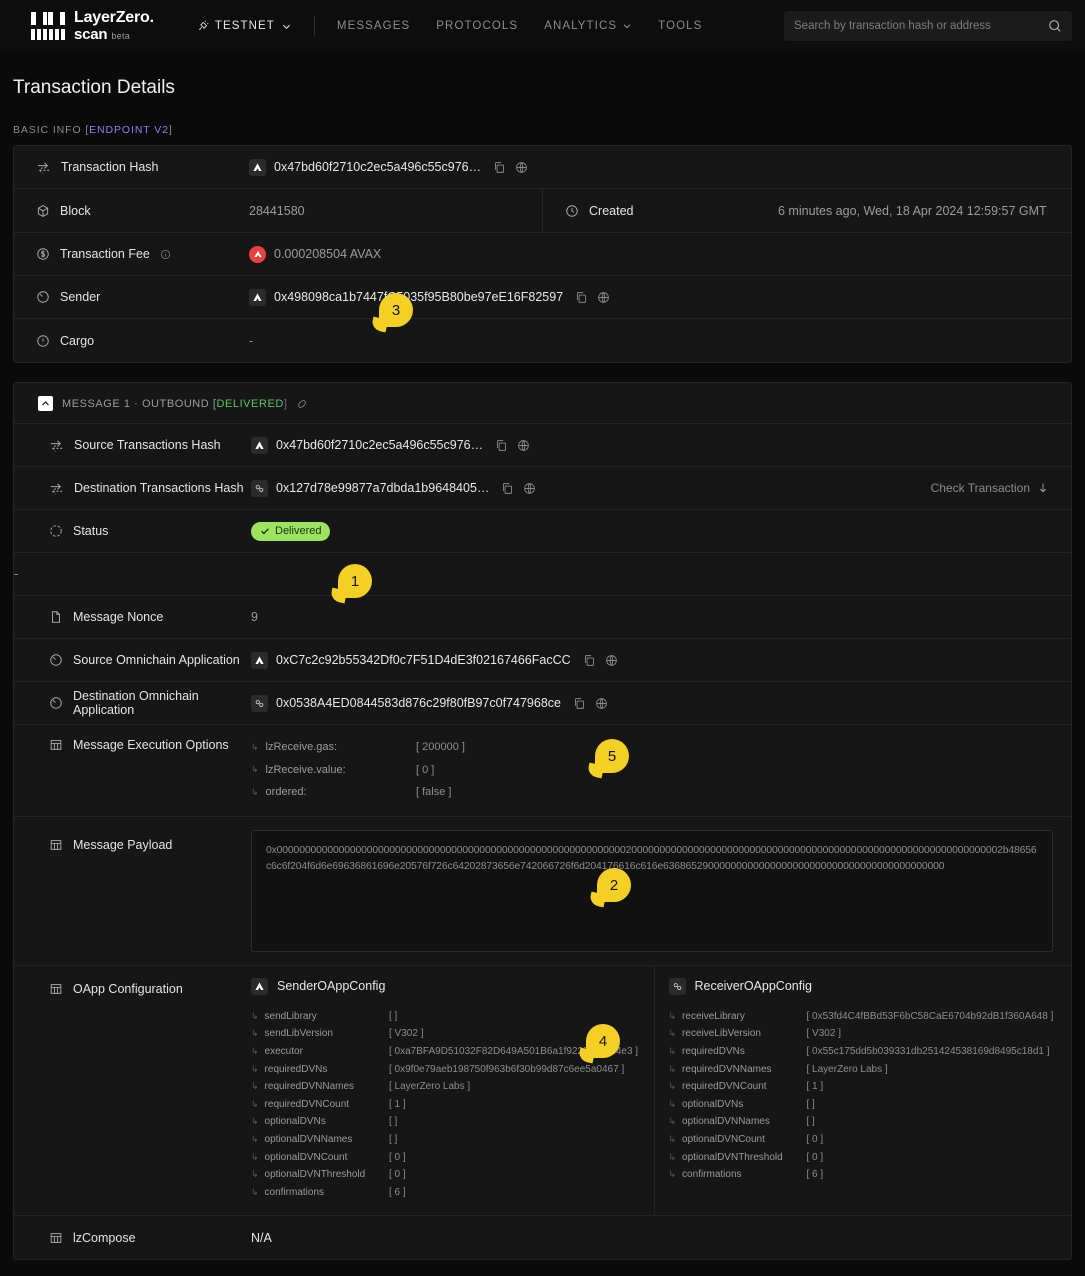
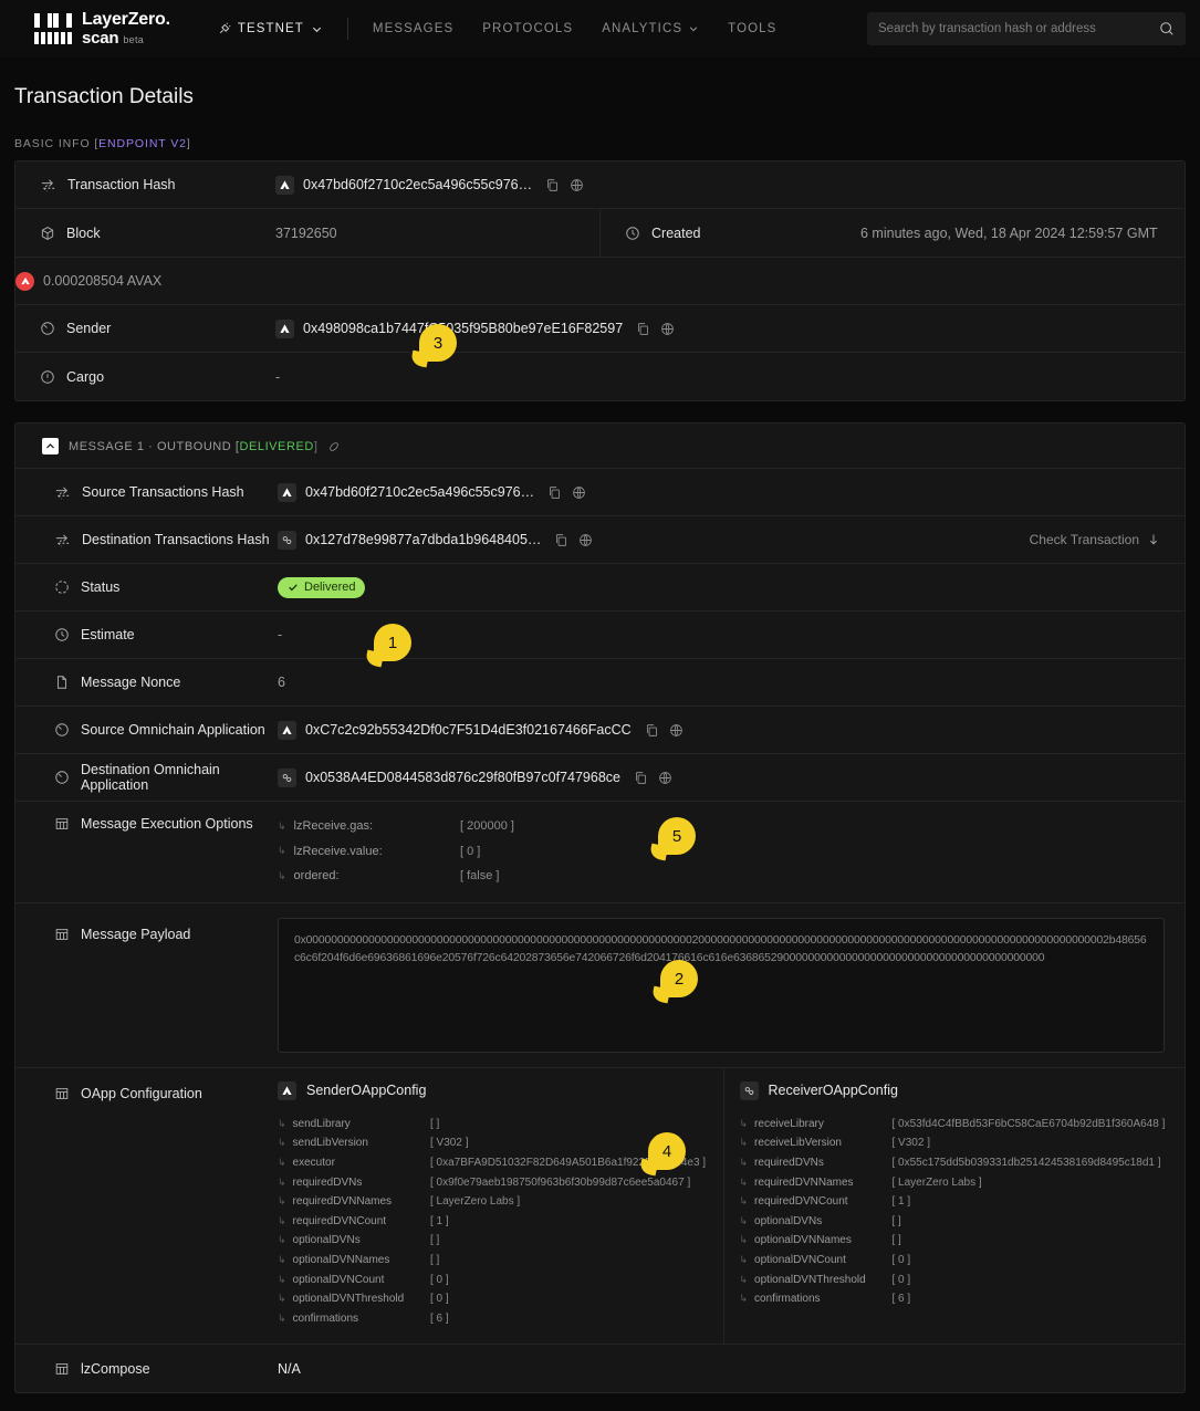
  LayerZero.
  scan beta
  TESTNET
  MESSAGES
  PROTOCOLS
  ANALYTICS
  TOOLS
  Search by transaction hash or address
  Transaction Details
  BASIC INFO [ENDPOINT V2]
  Transaction Hash
  0x47bd60f2710c2ec5a496c55c976…
  Block
- 28441580
+ 37192650
  Created
  6 minutes ago, Wed, 18 Apr 2024 12:59:57 GMT
- Transaction Fee
  0.000208504 AVAX
  Sender
  0x498098ca1b744735f95B80be97eE16F82597
  Cargo
  -
  MESSAGE 1 · OUTBOUND [DELIVERED]
  Source Transactions Hash
  0x47bd60f2710c2ec5a496c55c976…
  Destination Transactions Hash
  0x127d78e99877a7dbda1b9648405…
  Check Transaction
  Status
  Delivered
+ Estimate
  -
  Message Nonce
- 9
+ 6
  Source Omnichain Application
  0xC7c2c92b55342Df0c7F51D4dE3f02167466FacCC
  Destination Omnichain Application
  0x0538A4ED0844583d876c29f80fB97c0f747968ce
  Message Execution Options
  ↳
  lzReceive.gas:
  [ 200000 ]
  ↳
  lzReceive.value:
  [ 0 ]
  ↳
  ordered:
  [ false ]
  Message Payload
  0x000000000000000000000000000000000000000000000000000000000000002000000000000000000000000000000000000000000000000000000000000000002b48656c6c6f204f6d6e69636861696e20576f726c64202873656e742066726f6d204176616c616e63686529000000000000000000000000000000000000000000
  OApp Configuration
  SenderOAppConfig
  ↳
  sendLibrary
  [ ]
  ↳
  sendLibVersion
  [ V302 ]
  ↳
  executor
  [ 0xa7BFA9D51032F82D649A501B6a1f924e3 ]
  ↳
  requiredDVNs
  [ 0x9f0e79aeb198750f963b6f30b99d87c6ee5a0467 ]
  ↳
  requiredDVNNames
  [ LayerZero Labs ]
  ↳
  requiredDVNCount
  [ 1 ]
  ↳
  optionalDVNs
  [ ]
  ↳
  optionalDVNNames
  [ ]
  ↳
  optionalDVNCount
  [ 0 ]
  ↳
  optionalDVNThreshold
  [ 0 ]
  ↳
  confirmations
  [ 6 ]
  ReceiverOAppConfig
  ↳
  receiveLibrary
  [ 0x53fd4C4fBBd53F6bC58CaE6704b92dB1f360A648 ]
  ↳
  receiveLibVersion
  [ V302 ]
  ↳
  requiredDVNs
  [ 0x55c175dd5b039331db251424538169d8495c18d1 ]
  ↳
  requiredDVNNames
  [ LayerZero Labs ]
  ↳
  requiredDVNCount
  [ 1 ]
  ↳
  optionalDVNs
  [ ]
  ↳
  optionalDVNNames
  [ ]
  ↳
  optionalDVNCount
  [ 0 ]
  ↳
  optionalDVNThreshold
  [ 0 ]
  ↳
  confirmations
  [ 6 ]
  lzCompose
  N/A
  1
  2
  3
  4
  5
